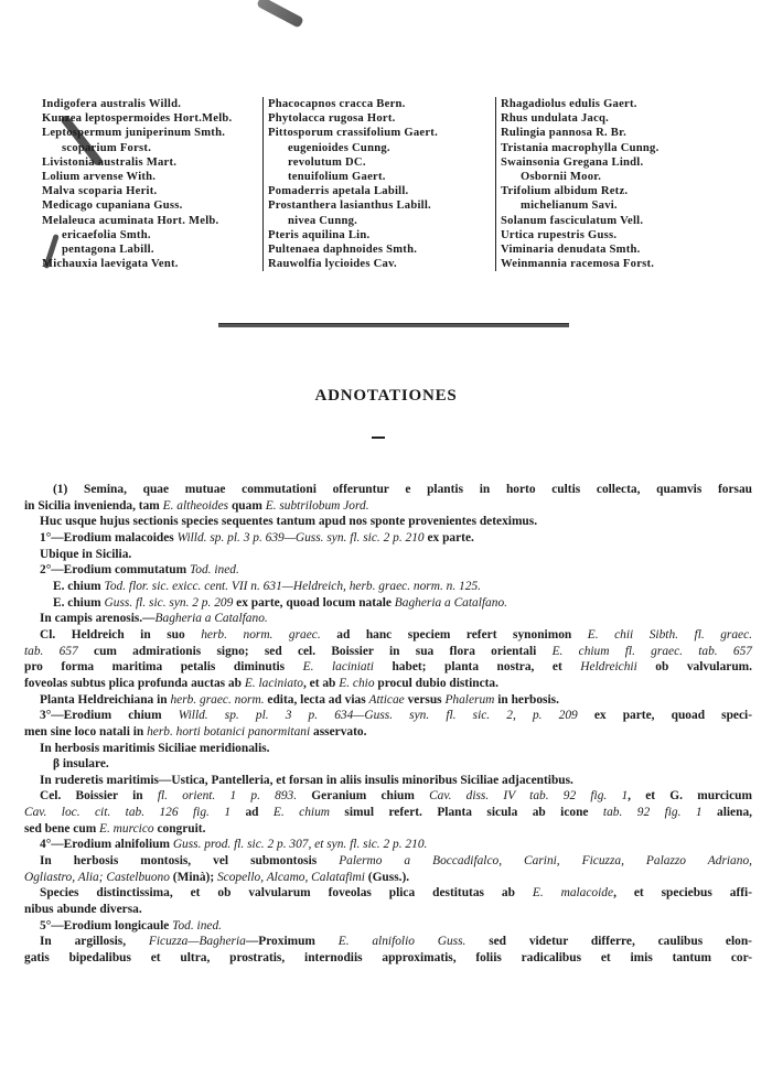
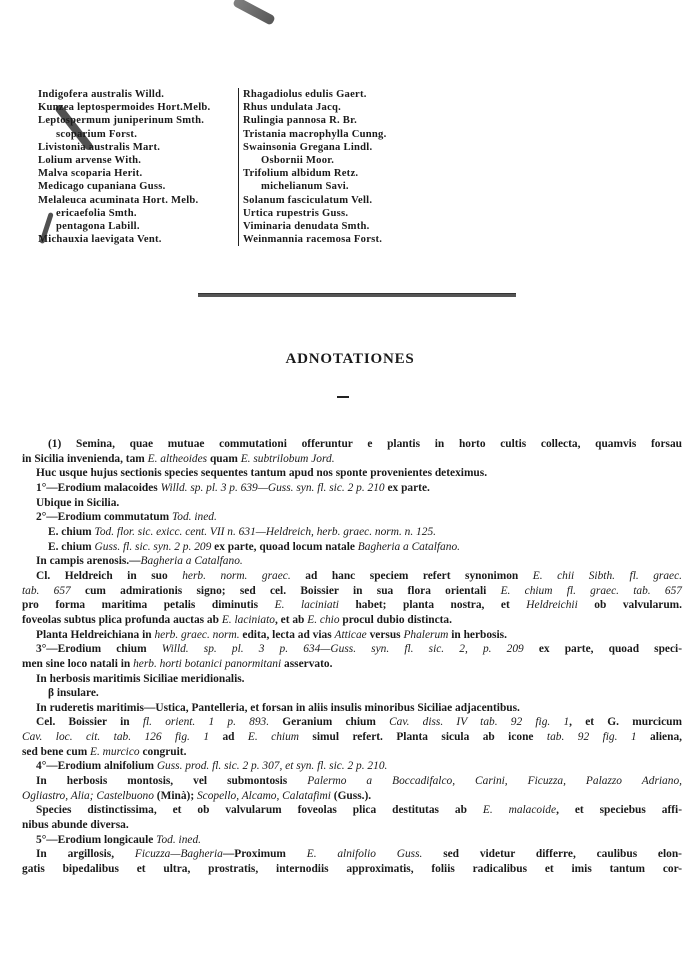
  Indigofera australis Willd.
  Kunzea leptospermoides Hort.Melb.
  Leptospermum juniperinum Smth.
  scoparium Forst.
  Livistonia australis Mart.
  Lolium arvense With.
  Malva scoparia Herit.
  Medicago cupaniana Guss.
  Melaleuca acuminata Hort. Melb.
  ericaefolia Smth.
  pentagona Labill.
  Michauxia laevigata Vent.
- Phacocapnos cracca Bern.
- Phytolacca rugosa Hort.
- Pittosporum crassifolium Gaert.
- eugenioides Cunng.
- revolutum DC.
- tenuifolium Gaert.
- Pomaderris apetala Labill.
- Prostanthera lasianthus Labill.
- nivea Cunng.
- Pteris aquilina Lin.
- Pultenaea daphnoides Smth.
- Rauwolfia lycioides Cav.
  Rhagadiolus edulis Gaert.
  Rhus undulata Jacq.
  Rulingia pannosa R. Br.
  Tristania macrophylla Cunng.
  Swainsonia Gregana Lindl.
  Osbornii Moor.
  Trifolium albidum Retz.
  michelianum Savi.
  Solanum fasciculatum Vell.
  Urtica rupestris Guss.
  Viminaria denudata Smth.
  Weinmannia racemosa Forst.
  ADNOTATIONES
  (1) Semina, quae mutuae commutationi offeruntur e plantis in horto cultis collecta, quamvis forsau
  in Sicilia invenienda, tam E. altheoides quam E. subtrilobum Jord.
  Huc usque hujus sectionis species sequentes tantum apud nos sponte provenientes deteximus.
  1°—Erodium malacoides Willd. sp. pl. 3 p. 639—Guss. syn. fl. sic. 2 p. 210 ex parte.
  Ubique in Sicilia.
  2°—Erodium commutatum Tod. ined.
  E. chium Tod. flor. sic. exicc. cent. VII n. 631—Heldreich, herb. graec. norm. n. 125.
  E. chium Guss. fl. sic. syn. 2 p. 209 ex parte, quoad locum natale Bagheria a Catalfano.
  In campis arenosis.—Bagheria a Catalfano.
  Cl. Heldreich in suo herb. norm. graec. ad hanc speciem refert synonimon E. chii Sibth. fl. graec.
  tab. 657 cum admirationis signo; sed cel. Boissier in sua flora orientali E. chium fl. graec. tab. 657
  pro forma maritima petalis diminutis E. laciniati habet; planta nostra, et Heldreichii ob valvularum.
  foveolas subtus plica profunda auctas ab E. laciniato, et ab E. chio procul dubio distincta.
  Planta Heldreichiana in herb. graec. norm. edita, lecta ad vias Atticae versus Phalerum in herbosis.
  3°—Erodium chium Willd. sp. pl. 3 p. 634—Guss. syn. fl. sic. 2, p. 209 ex parte, quoad speci-
  men sine loco natali in herb. horti botanici panormitani asservato.
  In herbosis maritimis Siciliae meridionalis.
  β insulare.
  In ruderetis maritimis—Ustica, Pantelleria, et forsan in aliis insulis minoribus Siciliae adjacentibus.
  Cel. Boissier in fl. orient. 1 p. 893. Geranium chium Cav. diss. IV tab. 92 fig. 1, et G. murcicum
  Cav. loc. cit. tab. 126 fig. 1 ad E. chium simul refert. Planta sicula ab icone tab. 92 fig. 1 aliena,
  sed bene cum E. murcico congruit.
  4°—Erodium alnifolium Guss. prod. fl. sic. 2 p. 307, et syn. fl. sic. 2 p. 210.
  In herbosis montosis, vel submontosis Palermo a Boccadifalco, Carini, Ficuzza, Palazzo Adriano,
  Ogliastro, Alia; Castelbuono (Minà); Scopello, Alcamo, Calatafimi (Guss.).
  Species distinctissima, et ob valvularum foveolas plica destitutas ab E. malacoide, et speciebus affi-
  nibus abunde diversa.
  5°—Erodium longicaule Tod. ined.
  In argillosis, Ficuzza—Bagheria—Proximum E. alnifolio Guss. sed videtur differre, caulibus elon-
  gatis bipedalibus et ultra, prostratis, internodiis approximatis, foliis radicalibus et imis tantum cor-
